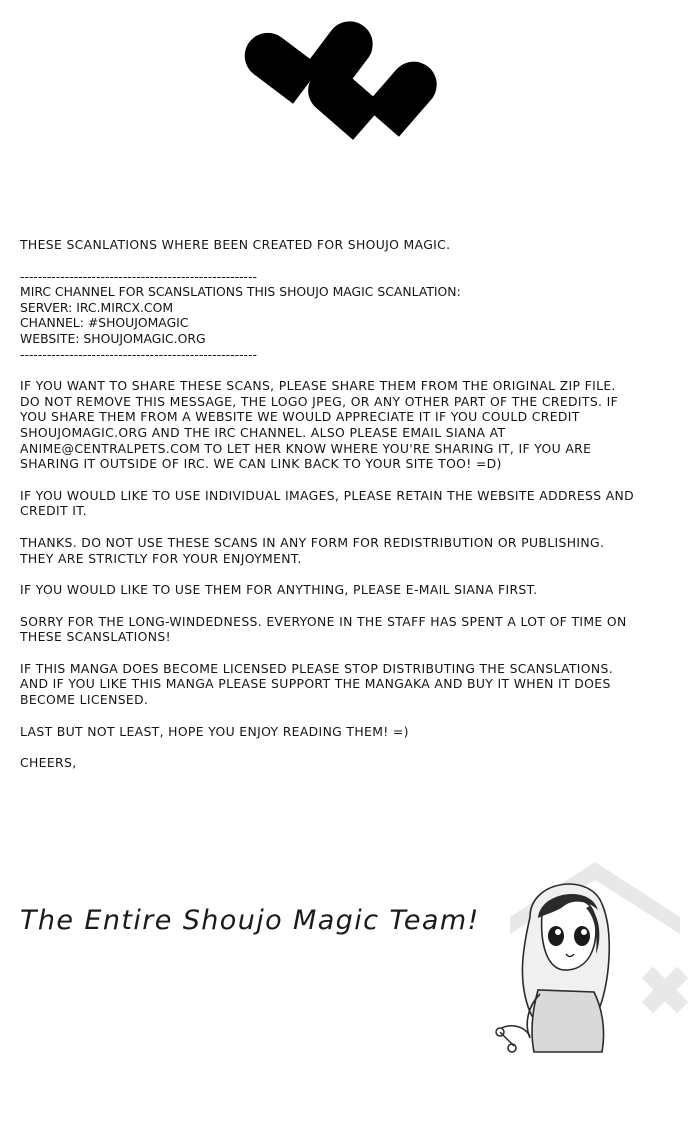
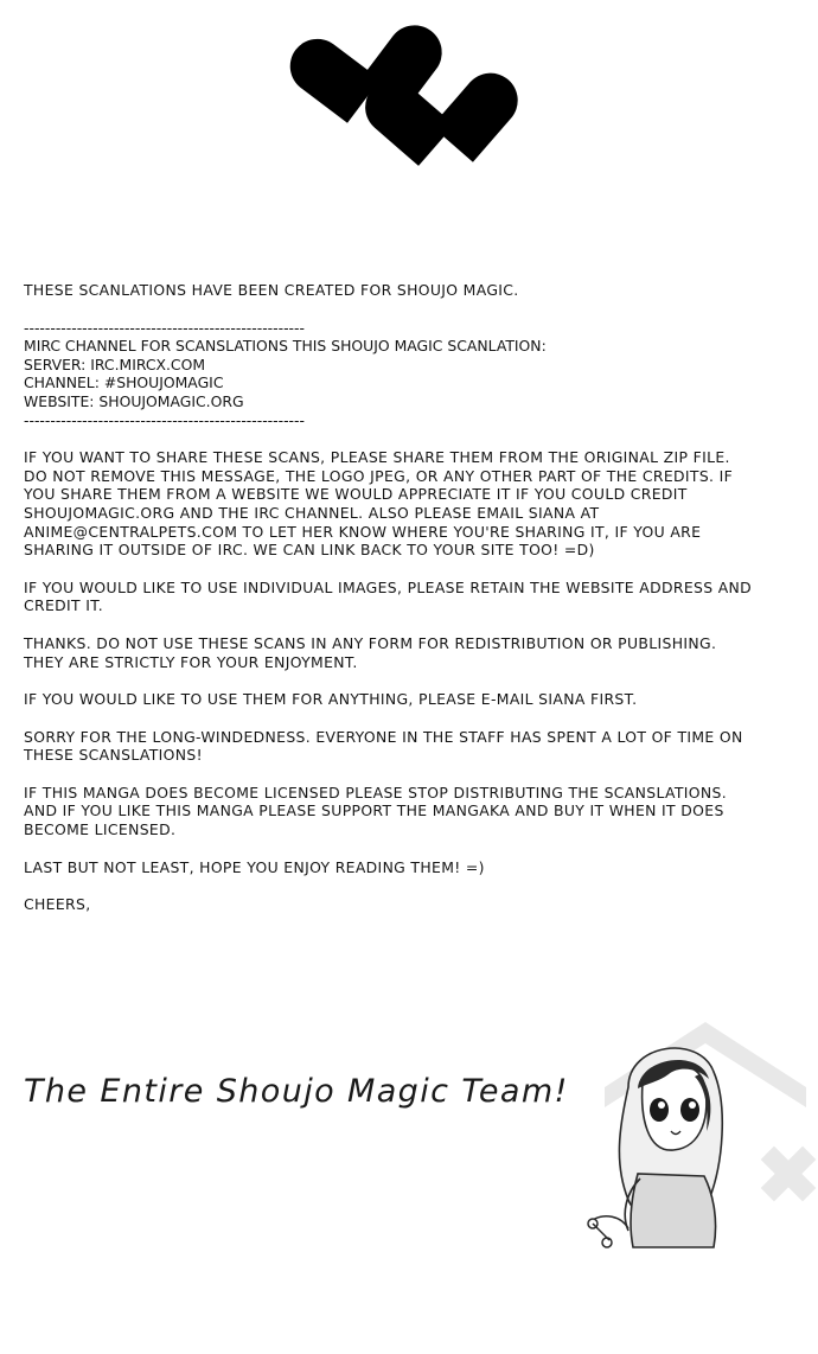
- THESE SCANLATIONS WHERE BEEN CREATED FOR SHOUJO MAGIC.
+ THESE SCANLATIONS HAVE BEEN CREATED FOR SHOUJO MAGIC.
  -----------------------------------------------------
  MIRC CHANNEL FOR SCANSLATIONS THIS SHOUJO MAGIC SCANLATION:
  SERVER: IRC.MIRCX.COM
  CHANNEL: #SHOUJOMAGIC
  WEBSITE: SHOUJOMAGIC.ORG
  -----------------------------------------------------
  IF YOU WANT TO SHARE THESE SCANS, PLEASE SHARE THEM FROM THE ORIGINAL ZIP FILE.
  DO NOT REMOVE THIS MESSAGE, THE LOGO JPEG, OR ANY OTHER PART OF THE CREDITS. IF
  YOU SHARE THEM FROM A WEBSITE WE WOULD APPRECIATE IT IF YOU COULD CREDIT
  SHOUJOMAGIC.ORG AND THE IRC CHANNEL. ALSO PLEASE EMAIL SIANA AT
  ANIME@CENTRALPETS.COM TO LET HER KNOW WHERE YOU'RE SHARING IT, IF YOU ARE
  SHARING IT OUTSIDE OF IRC. WE CAN LINK BACK TO YOUR SITE TOO! =D)
  IF YOU WOULD LIKE TO USE INDIVIDUAL IMAGES, PLEASE RETAIN THE WEBSITE ADDRESS AND
  CREDIT IT.
  THANKS. DO NOT USE THESE SCANS IN ANY FORM FOR REDISTRIBUTION OR PUBLISHING.
  THEY ARE STRICTLY FOR YOUR ENJOYMENT.
  IF YOU WOULD LIKE TO USE THEM FOR ANYTHING, PLEASE E-MAIL SIANA FIRST.
  SORRY FOR THE LONG-WINDEDNESS. EVERYONE IN THE STAFF HAS SPENT A LOT OF TIME ON
  THESE SCANSLATIONS!
  IF THIS MANGA DOES BECOME LICENSED PLEASE STOP DISTRIBUTING THE SCANSLATIONS.
  AND IF YOU LIKE THIS MANGA PLEASE SUPPORT THE MANGAKA AND BUY IT WHEN IT DOES
  BECOME LICENSED.
  LAST BUT NOT LEAST, HOPE YOU ENJOY READING THEM! =)
  CHEERS,
  The Entire Shoujo Magic Team!
